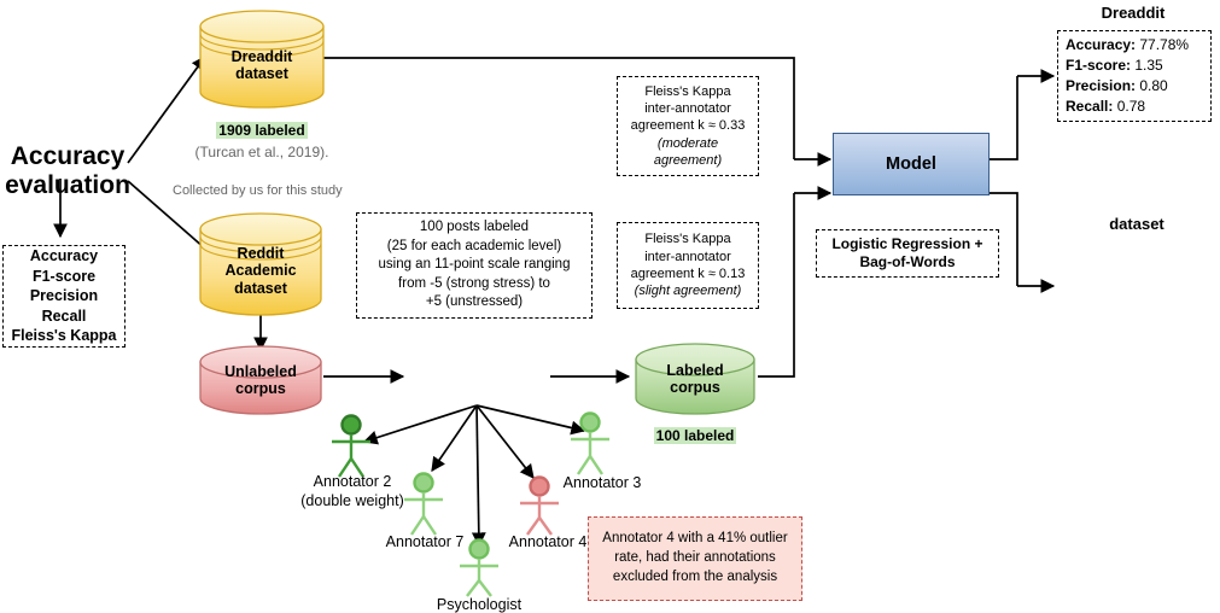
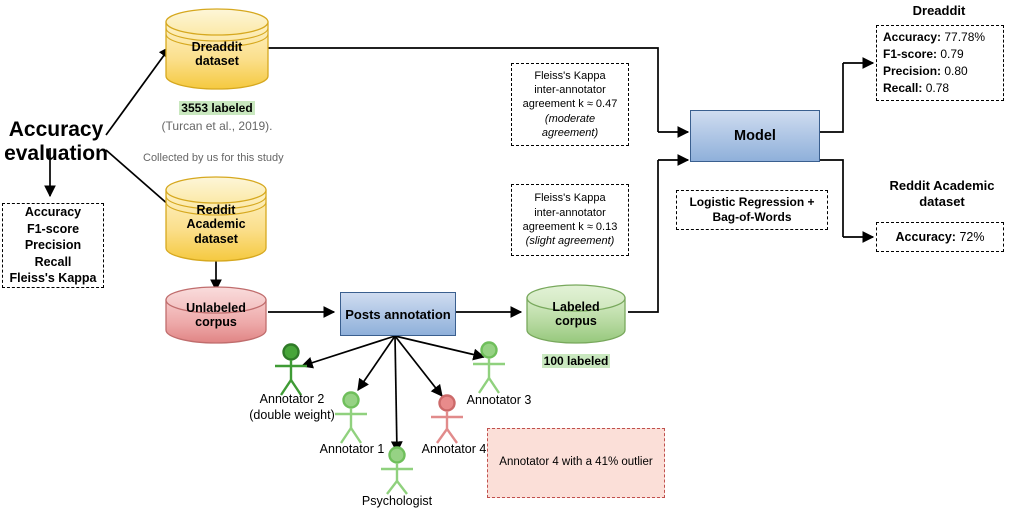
  Accuracy
  evaluation
  Accuracy
  F1-score
  Precision
  Recall
  Fleiss's Kappa
  Dreaddit
  dataset
- 1909 labeled
+ 3553 labeled
  (Turcan et al., 2019).
  Collected by us for this study
  Reddit
  Academic
  dataset
  Unlabeled
  corpus
  Labeled
  corpus
  100 labeled
+ Posts annotation
  Model
  Logistic Regression +
  Bag-of-Words
  Fleiss's Kappa
  inter-annotator
- agreement k ≈ 0.33
+ agreement k ≈ 0.47
  (moderate
  agreement)
  Fleiss's Kappa
  inter-annotator
  agreement k ≈ 0.13
  (slight agreement)
- 100 posts labeled
- (25 for each academic level)
- using an 11-point scale ranging
- from -5 (strong stress) to
- +5 (unstressed)
  Annotator 4 with a 41% outlier
- rate, had their annotations
- excluded from the analysis
  Annotator 2
  (double weight)
- Annotator 7
+ Annotator 1
  Psychologist
  Annotator 3
  Annotator 4
  Dreaddit
  Accuracy: 77.78%
- F1-score: 1.35
+ F1-score: 0.79
  Precision: 0.80
  Recall: 0.78
+ Reddit Academic
  dataset
+ Accuracy: 72%
